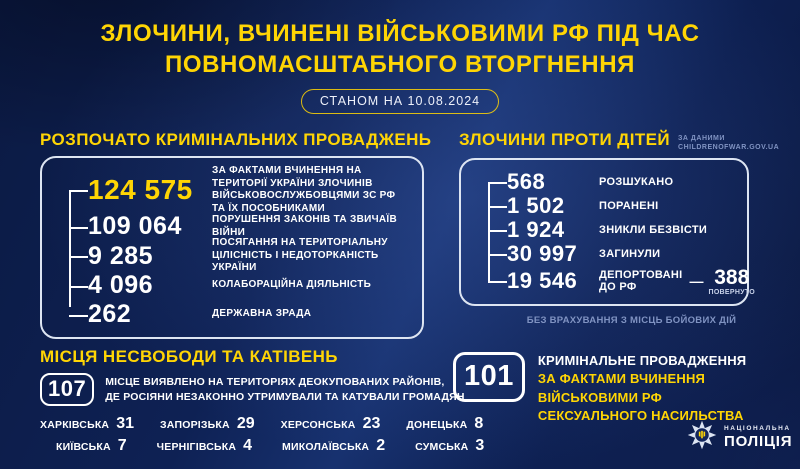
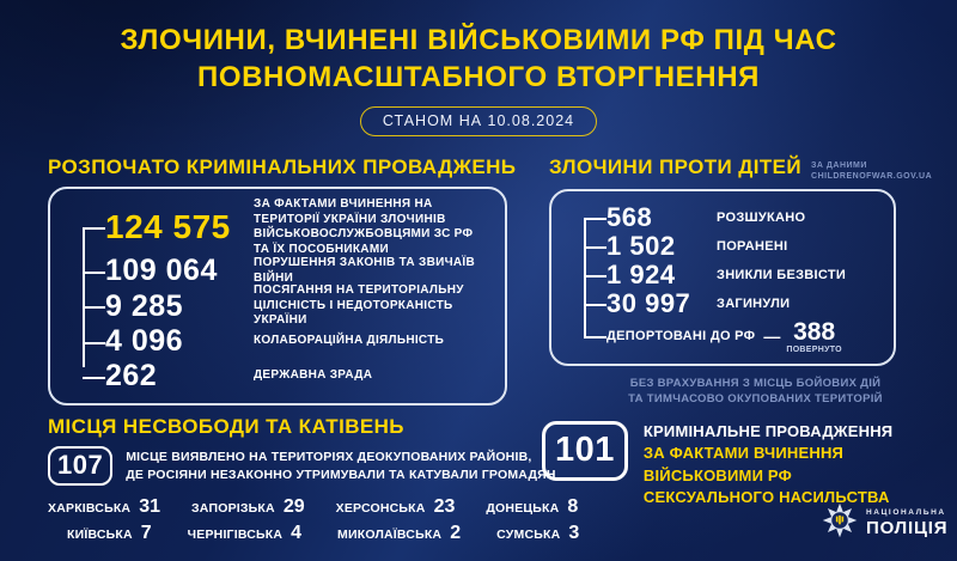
  ЗЛОЧИНИ, ВЧИНЕНІ ВІЙСЬКОВИМИ РФ ПІД ЧАС
  ПОВНОМАСШТАБНОГО ВТОРГНЕННЯ
  СТАНОМ НА 10.08.2024
  РОЗПОЧАТО КРИМІНАЛЬНИХ ПРОВАДЖЕНЬ
  124 575
  ЗА ФАКТАМИ ВЧИНЕННЯ НА ТЕРИТОРІЇ УКРАЇНИ ЗЛОЧИНІВ ВІЙСЬКОВОСЛУЖБОВЦЯМИ ЗС РФ ТА ЇХ ПОСОБНИКАМИ
  109 064
  ПОРУШЕННЯ ЗАКОНІВ ТА ЗВИЧАЇВ ВІЙНИ
  9 285
  ПОСЯГАННЯ НА ТЕРИТОРІАЛЬНУ ЦІЛІСНІСТЬ І НЕДОТОРКАНІСТЬ УКРАЇНИ
  4 096
  КОЛАБОРАЦІЙНА ДІЯЛЬНІСТЬ
  262
  ДЕРЖАВНА ЗРАДА
  ЗЛОЧИНИ ПРОТИ ДІТЕЙ
  568
  РОЗШУКАНО
  1 502
  ПОРАНЕНІ
  1 924
  ЗНИКЛИ БЕЗВІСТИ
  30 997
  ЗАГИНУЛИ
- 19 546
  ДЕПОРТОВАНІ ДО РФ
  —
  388
  БЕЗ ВРАХУВАННЯ З МІСЦЬ БОЙОВИХ ДІЙ
+ ТА ТИМЧАСОВО ОКУПОВАНИХ ТЕРИТОРІЙ
  МІСЦЯ НЕСВОБОДИ ТА КАТІВЕНЬ
  107
  МІСЦЕ ВИЯВЛЕНО НА ТЕРИТОРІЯХ ДЕОКУПОВАНИХ РАЙОНІВ,
  ДЕ РОСІЯНИ НЕЗАКОННО УТРИМУВАЛИ ТА КАТУВАЛИ ГРОМАДЯН
  ХАРКІВСЬКА
  31
  ЗАПОРІЗЬКА
  29
  ХЕРСОНСЬКА
  23
  ДОНЕЦЬКА
  8
  КИЇВСЬКА
  7
  ЧЕРНІГІВСЬКА
  4
  МИКОЛАЇВСЬКА
  2
  СУМСЬКА
  3
  101
  КРИМІНАЛЬНЕ ПРОВАДЖЕННЯ
  ЗА ФАКТАМИ ВЧИНЕННЯ
  ВІЙСЬКОВИМИ РФ
  СЕКСУАЛЬНОГО НАСИЛЬСТВА
  ПОЛІЦІЯ
